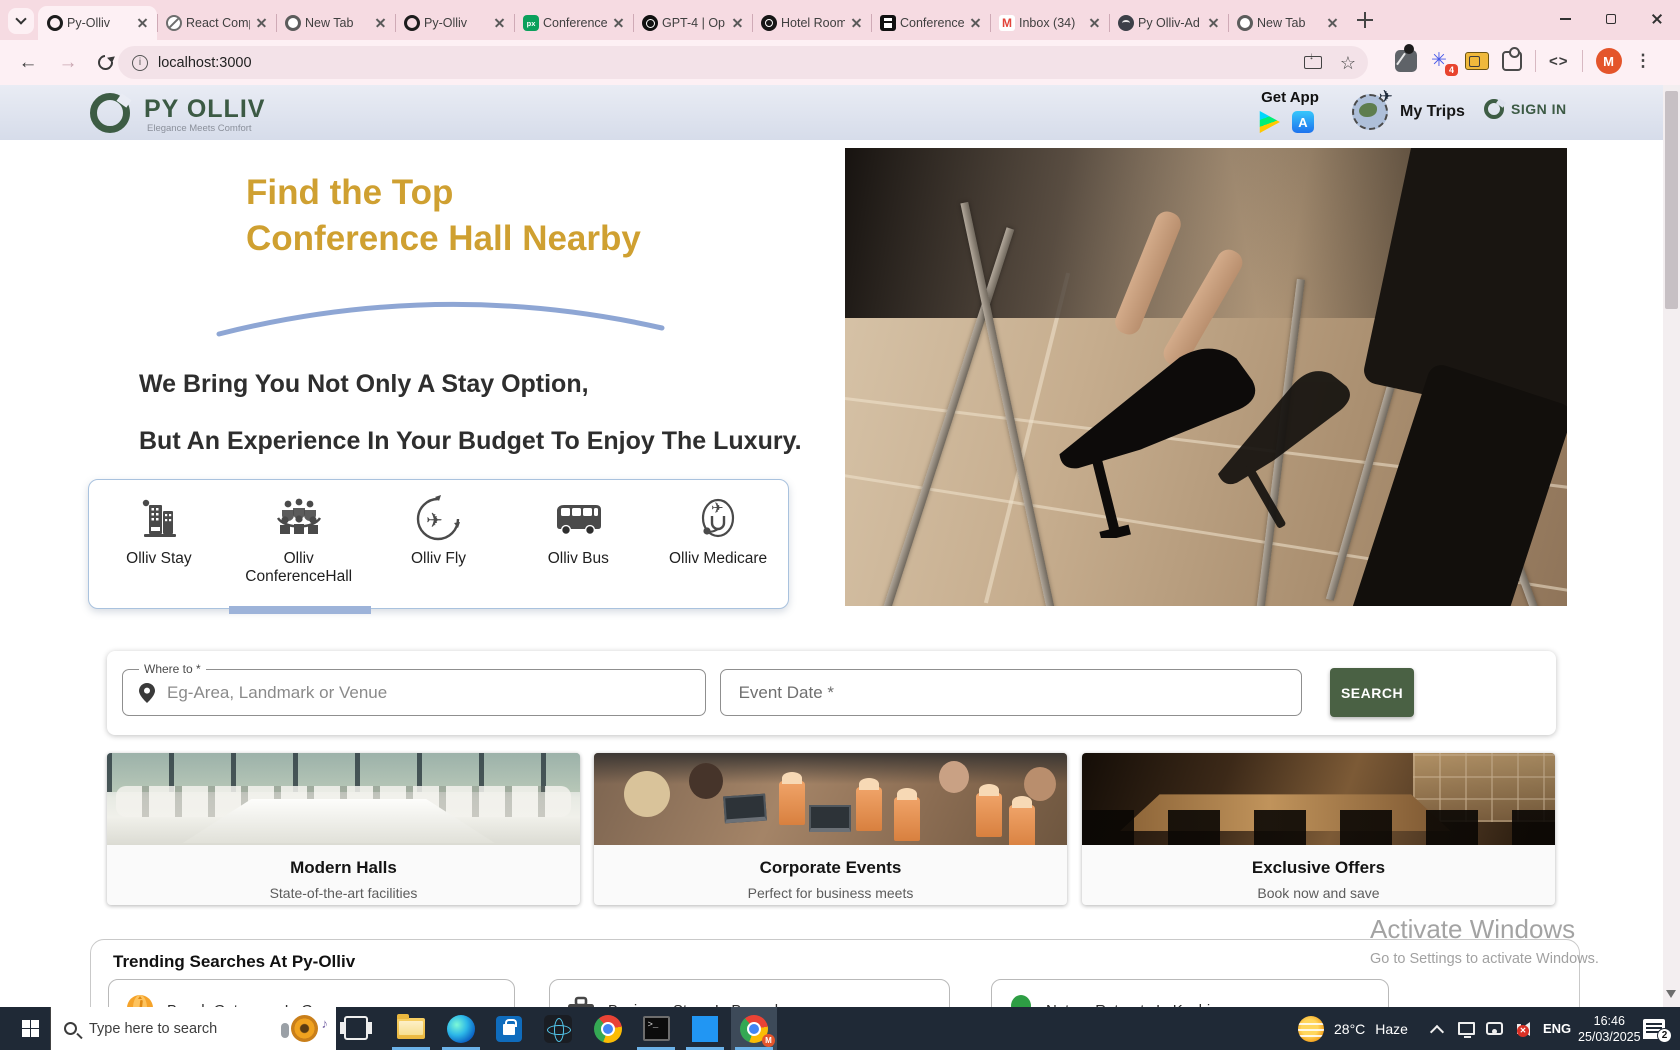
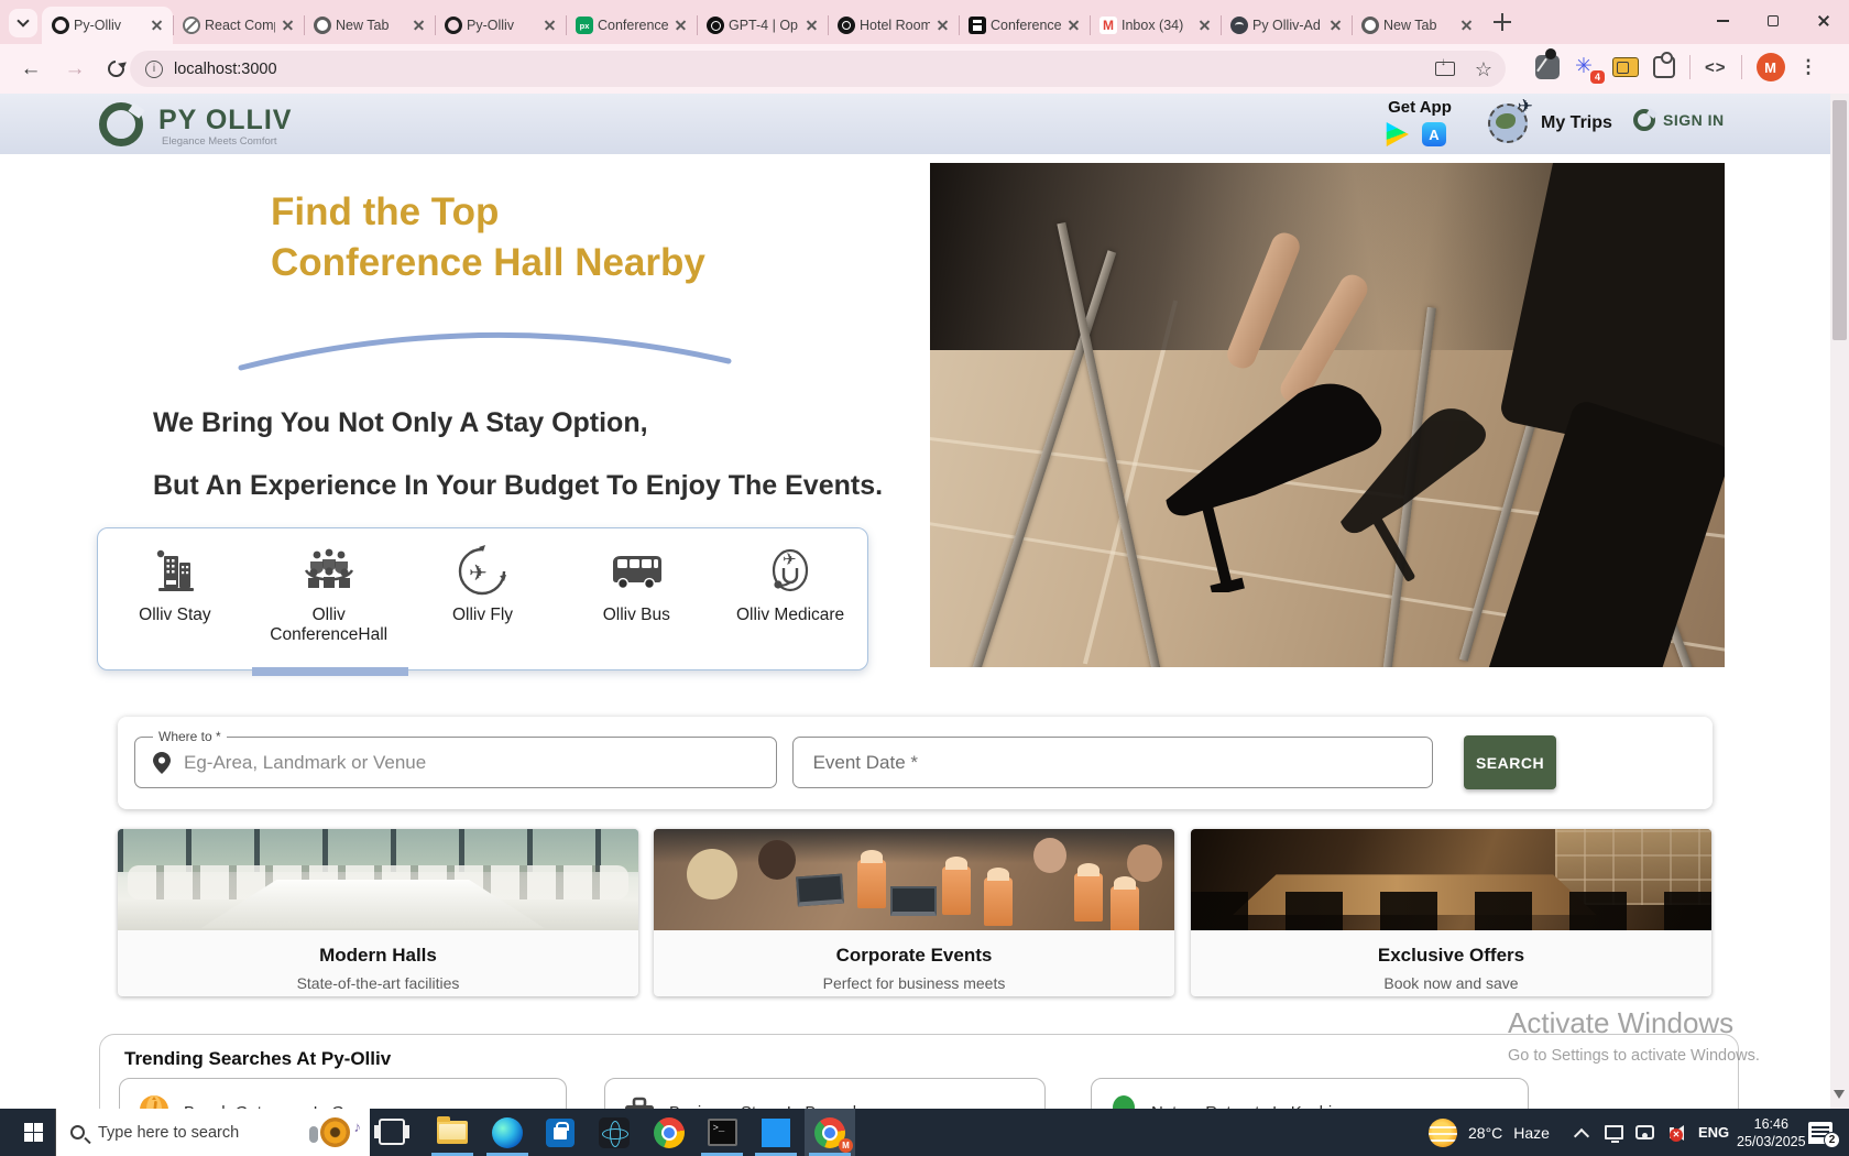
  Py-Olliv
  React Com
  New Tab
  Py-Olliv
  Conference
  GPT-4 | Op
  Hotel Room
  Conference
  Inbox (34)
  Py Olliv-Ad
  New Tab
  ←
  →
  localhost:3000
  4
  M
  PY OLLIV
  Elegance Meets Comfort
  Get App
  My Trips
  SIGN IN
  Find the Top
  Conference Hall Nearby
  We Bring You Not Only A Stay Option,
- But An Experience In Your Budget To Enjoy The Luxury.
+ But An Experience In Your Budget To Enjoy The Events.
  Olliv Stay
  Olliv ConferenceHall
  ✈
  Olliv Fly
  Olliv Bus
  ✈
  Olliv Medicare
  Where to *
  Eg-Area, Landmark or Venue
  Event Date *
  SEARCH
  Modern Halls
  State-of-the-art facilities
  Corporate Events
  Perfect for business meets
  Exclusive Offers
  Book now and save
  Activate Windows
  Go to Settings to activate Windows.
  Trending Searches At Py-Olliv
  Type here to search
  M
  28°C
  Haze
  ENG
  16:46
  25/03/2025
  2
